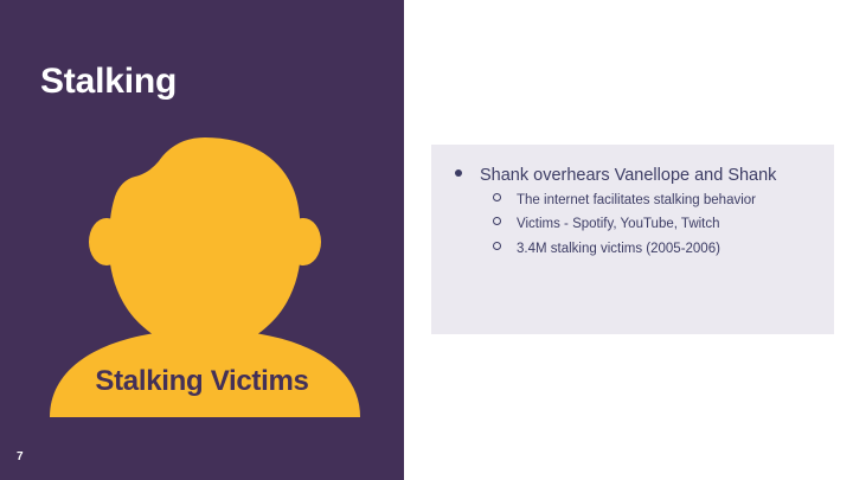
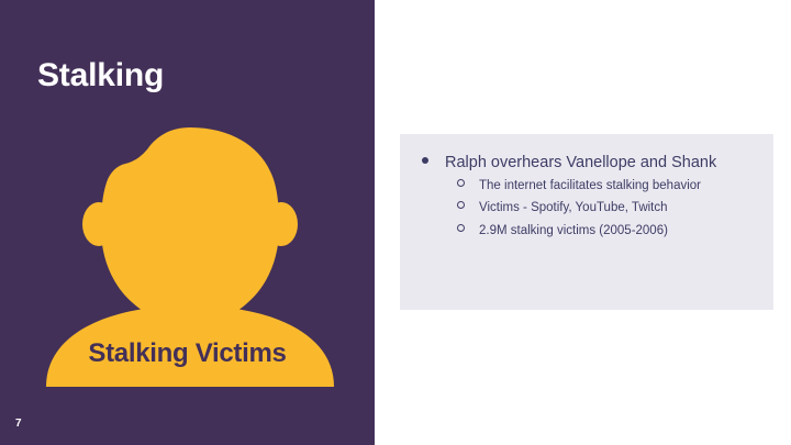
  Stalking
  Stalking Victims
  7
- Shank overhears Vanellope and Shank
+ Ralph overhears Vanellope and Shank
  The internet facilitates stalking behavior
  Victims - Spotify, YouTube, Twitch
- 3.4M stalking victims (2005-2006)
+ 2.9M stalking victims (2005-2006)
